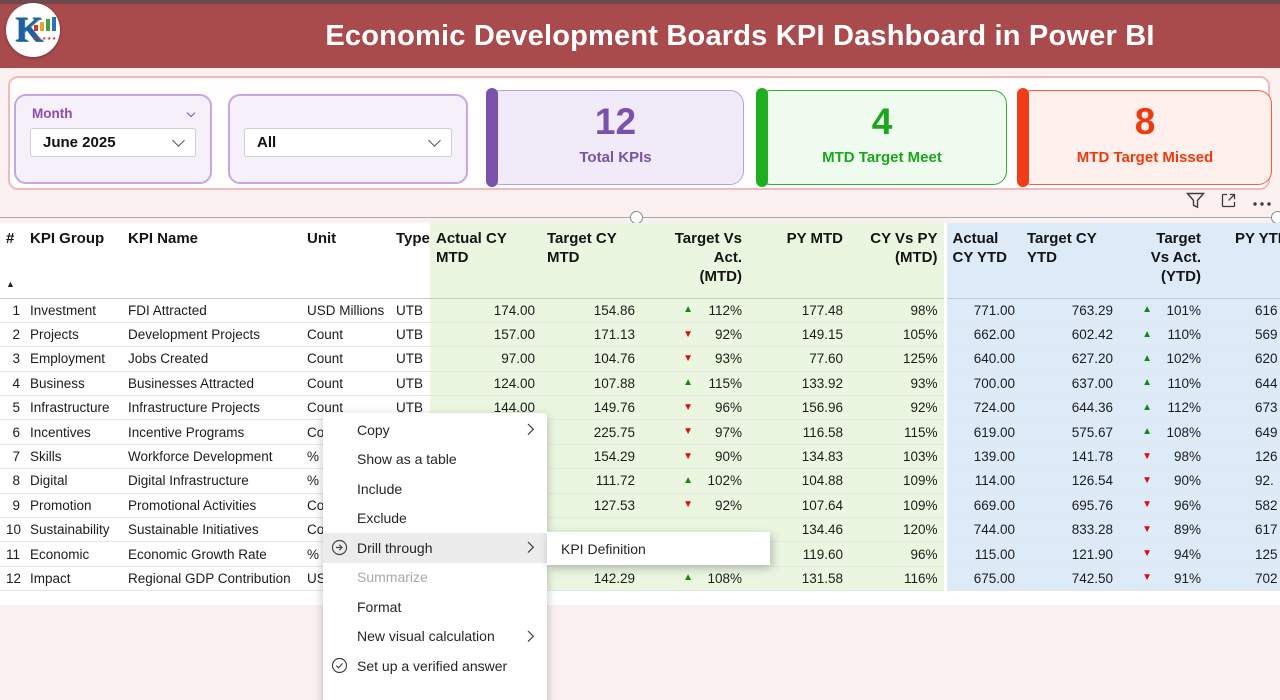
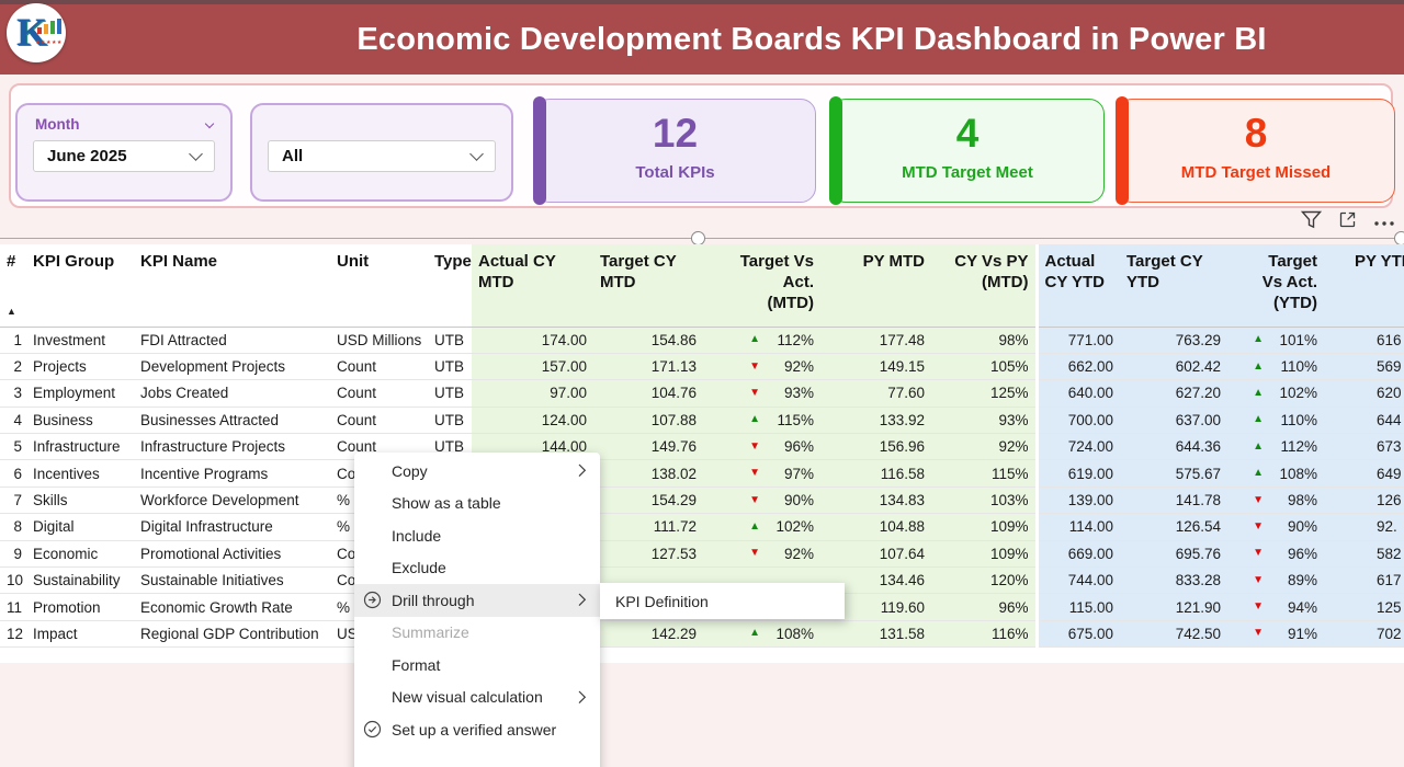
  Economic Development Boards KPI Dashboard in Power BI
  K
  Month
  June 2025
  All
  12
  Total KPIs
  4
  MTD Target Meet
  8
  MTD Target Missed
  #▲	KPI Group	KPI Name	Unit	Type	Actual CY MTD	Target CY MTD	Target Vs Act. (MTD)	PY MTD	CY Vs PY (MTD)	Actual CY YTD	Target CY YTD	Target Vs Act. (YTD)	PY YT
  1	Investment	FDI Attracted	USD Millions	UTB	174.00	154.86	▲ 112%	177.48	98%	771.00	763.29	▲ 101%	616
  2	Projects	Development Projects	Count	UTB	157.00	171.13	▼ 92%	149.15	105%	662.00	602.42	▲ 110%	569
  3	Employment	Jobs Created	Count	UTB	97.00	104.76	▼ 93%	77.60	125%	640.00	627.20	▲ 102%	620
  4	Business	Businesses Attracted	Count	UTB	124.00	107.88	▲ 115%	133.92	93%	700.00	637.00	▲ 110%	644
  5	Infrastructure	Infrastructure Projects	Count	UTB	144.00	149.76	▼ 96%	156.96	92%	724.00	644.36	▲ 112%	673
- 6	Incentives	Incentive Programs	Co			225.75	▼ 97%	116.58	115%	619.00	575.67	▲ 108%	649
+ 6	Incentives	Incentive Programs	Co			138.02	▼ 97%	116.58	115%	619.00	575.67	▲ 108%	649
  7	Skills	Workforce Development	%			154.29	▼ 90%	134.83	103%	139.00	141.78	▼ 98%	126
  8	Digital	Digital Infrastructure	%			111.72	▲ 102%	104.88	109%	114.00	126.54	▼ 90%	92.
- 9	Promotion	Promotional Activities	Co			127.53	▼ 92%	107.64	109%	669.00	695.76	▼ 96%	582
+ 9	Economic	Promotional Activities	Co			127.53	▼ 92%	107.64	109%	669.00	695.76	▼ 96%	582
  10	Sustainability	Sustainable Initiatives	Co					134.46	120%	744.00	833.28	▼ 89%	617
- 11	Economic	Economic Growth Rate	%					119.60	96%	115.00	121.90	▼ 94%	125
+ 11	Promotion	Economic Growth Rate	%					119.60	96%	115.00	121.90	▼ 94%	125
  12	Impact	Regional GDP Contribution	US			142.29	▲ 108%	131.58	116%	675.00	742.50	▼ 91%	702
  Copy
  Show as a table
  Include
  Exclude
  Drill through
  Summarize
  Format
  New visual calculation
  Set up a verified answer
  KPI Definition
